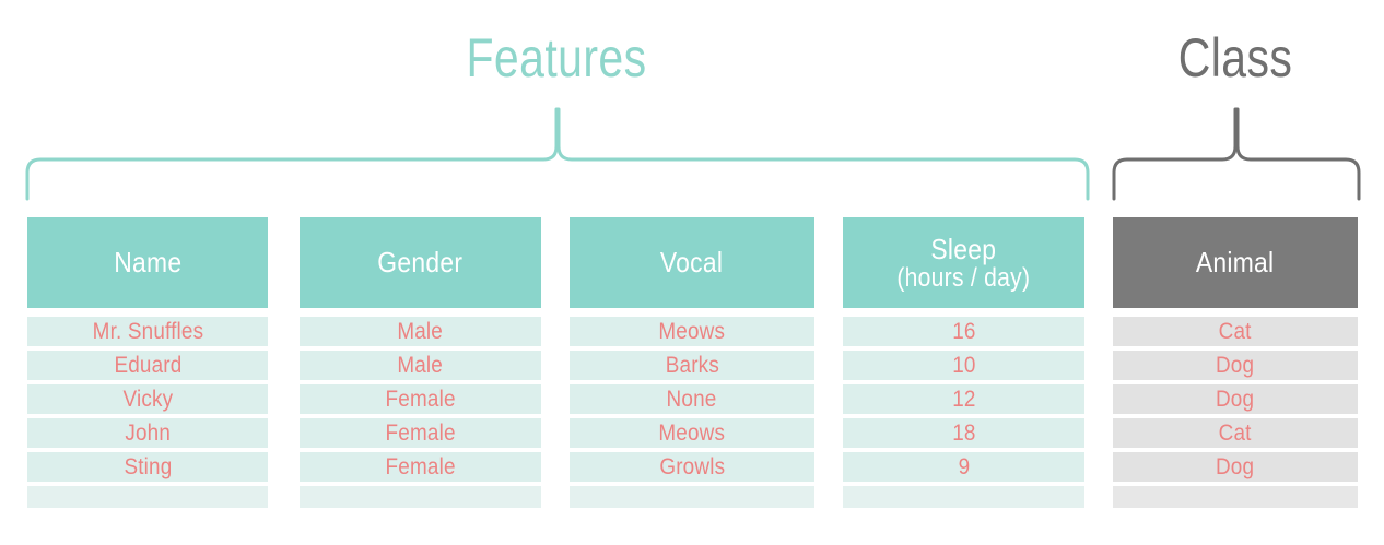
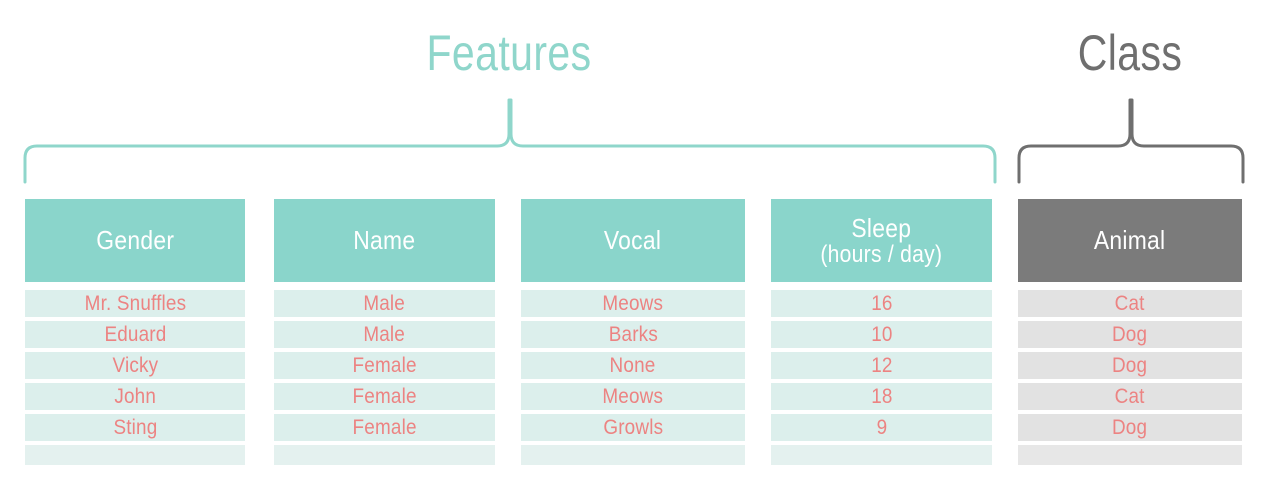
  Features
  Class
- Name
+ Gender
  Mr. Snuffles
  Eduard
  Vicky
  John
  Sting
- Gender
+ Name
  Male
  Male
  Female
  Female
  Female
  Vocal
  Meows
  Barks
  None
  Meows
  Growls
  Sleep
  (hours / day)
  16
  10
  12
  18
  9
  Animal
  Cat
  Dog
  Dog
  Cat
  Dog
